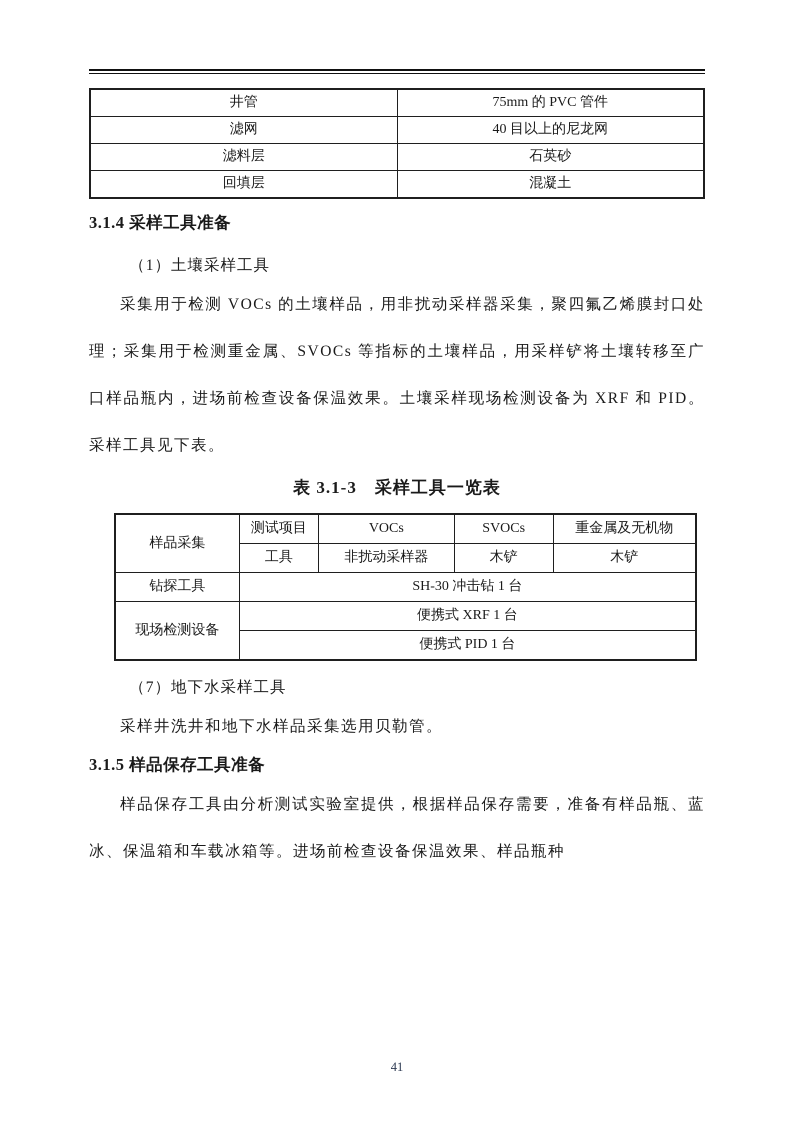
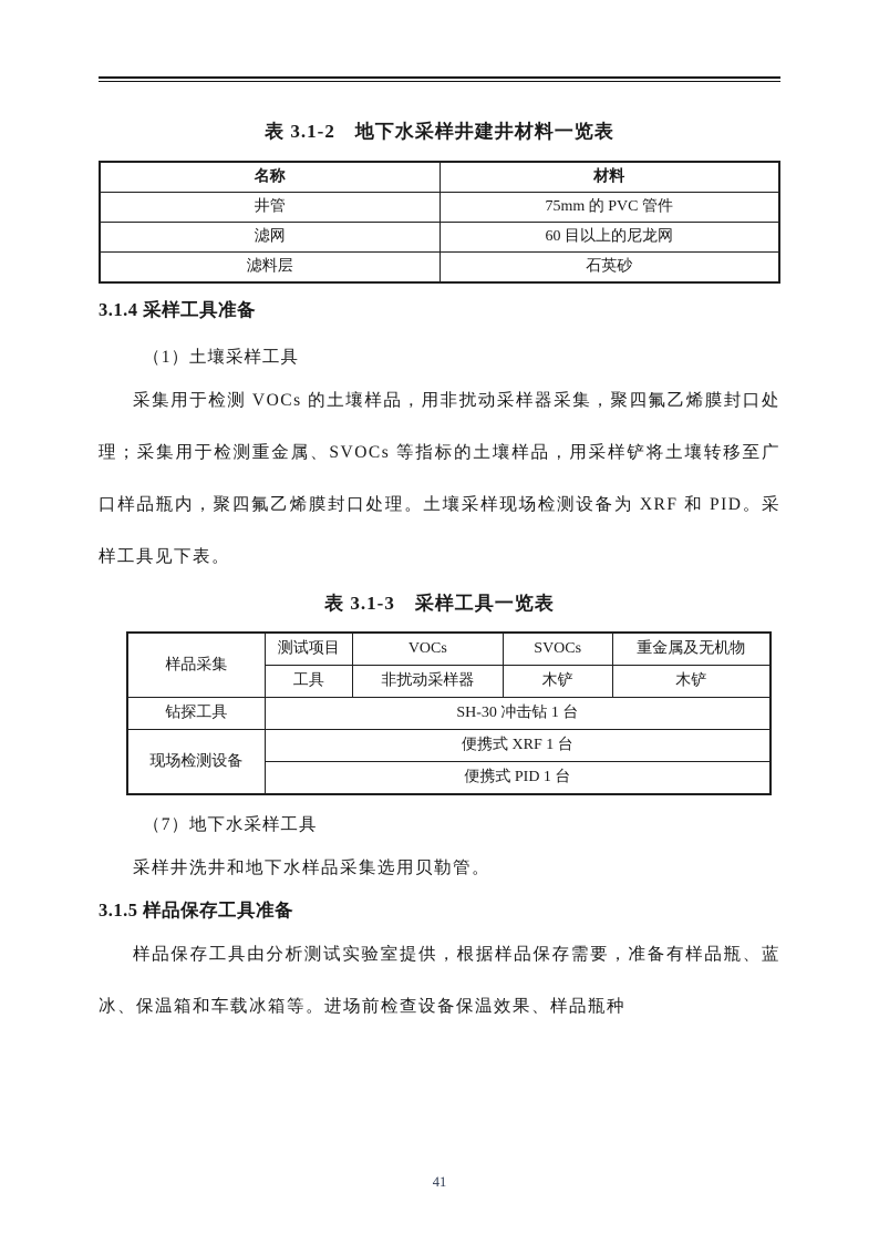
+ 表 3.1-2 地下水采样井建井材料一览表
+ 名称	材料
  井管	75mm 的 PVC 管件
- 滤网	40 目以上的尼龙网
+ 滤网	60 目以上的尼龙网
  滤料层	石英砂
- 回填层	混凝土
  3.1.4 采样工具准备
  （1）土壤采样工具
- 采集用于检测 VOCs 的土壤样品，用非扰动采样器采集，聚四氟乙烯膜封口处理；采集用于检测重金属、SVOCs 等指标的土壤样品，用采样铲将土壤转移至广口样品瓶内，进场前检查设备保温效果。土壤采样现场检测设备为 XRF 和 PID。采样工具见下表。
+ 采集用于检测 VOCs 的土壤样品，用非扰动采样器采集，聚四氟乙烯膜封口处理；采集用于检测重金属、SVOCs 等指标的土壤样品，用采样铲将土壤转移至广口样品瓶内，聚四氟乙烯膜封口处理。土壤采样现场检测设备为 XRF 和 PID。采样工具见下表。
  表 3.1-3 采样工具一览表
  样品采集	测试项目	VOCs	SVOCs	重金属及无机物
  工具	非扰动采样器	木铲	木铲
  钻探工具	SH-30 冲击钻 1 台
  现场检测设备	便携式 XRF 1 台
  便携式 PID 1 台
  （7）地下水采样工具
  采样井洗井和地下水样品采集选用贝勒管。
  3.1.5 样品保存工具准备
  样品保存工具由分析测试实验室提供，根据样品保存需要，准备有样品瓶、蓝冰、保温箱和车载冰箱等。进场前检查设备保温效果、样品瓶种
  41
